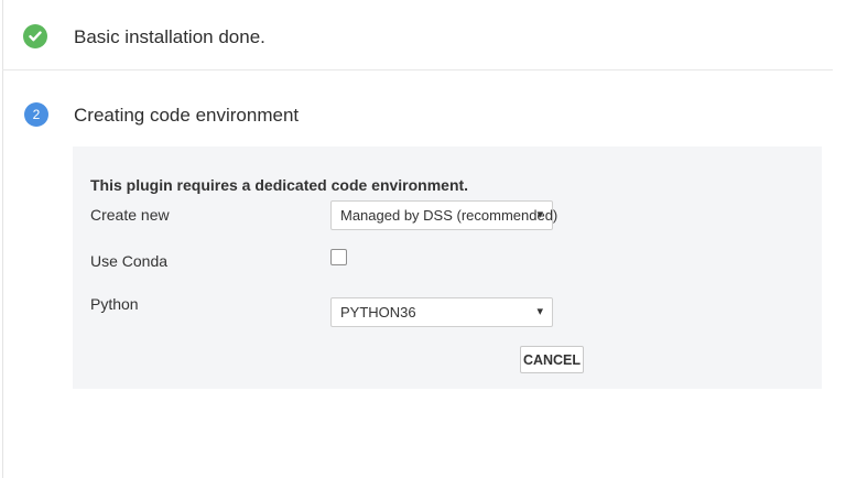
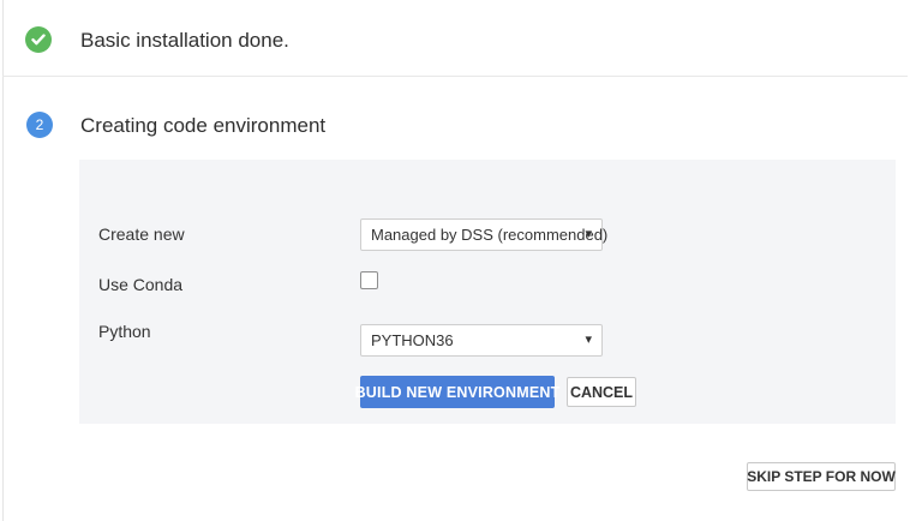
  Basic installation done.
  2
  Creating code environment
- This plugin requires a dedicated code environment.
  Create new
  Managed by DSS (recommended)
  ▾
  Use Conda
  Python
  PYTHON36
  ▾
+ BUILD NEW ENVIRONMENT
  CANCEL
+ SKIP STEP FOR NOW
